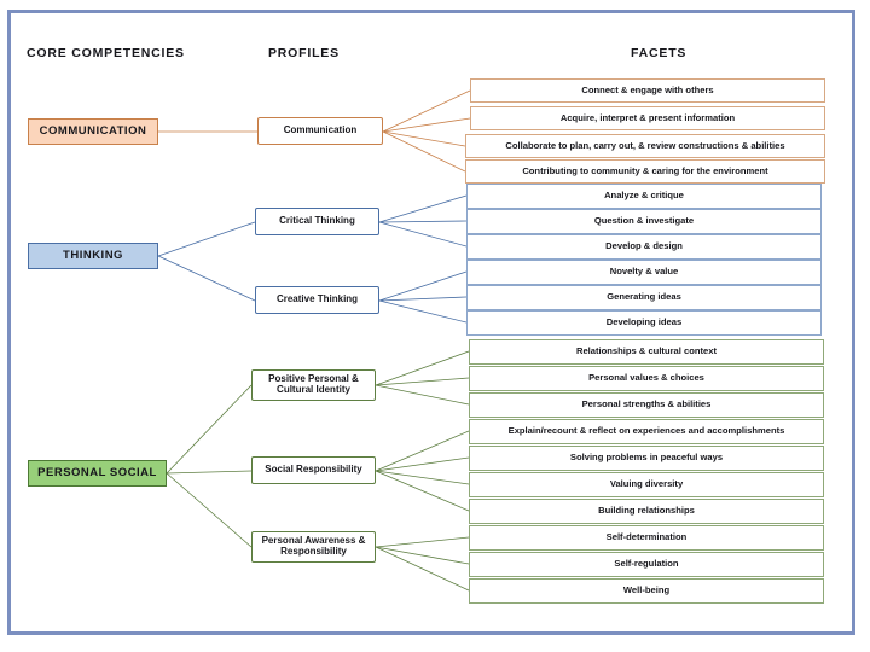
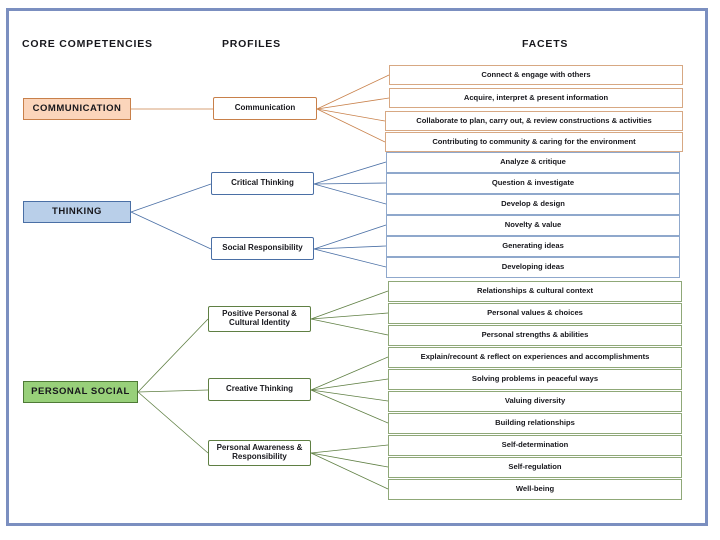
  CORE COMPETENCIES
  PROFILES
  FACETS
  COMMUNICATION
  THINKING
  PERSONAL SOCIAL
  Communication
  Critical Thinking
- Creative Thinking
+ Social Responsibility
  Positive Personal &
  Cultural Identity
- Social Responsibility
+ Creative Thinking
  Personal Awareness &
  Responsibility
  Connect & engage with others
  Acquire, interpret & present information
- Collaborate to plan, carry out, & review constructions & abilities
+ Collaborate to plan, carry out, & review constructions & activities
  Contributing to community & caring for the environment
  Analyze & critique
  Question & investigate
  Develop & design
  Novelty & value
  Generating ideas
  Developing ideas
  Relationships & cultural context
  Personal values & choices
  Personal strengths & abilities
  Explain/recount & reflect on experiences and accomplishments
  Solving problems in peaceful ways
  Valuing diversity
  Building relationships
  Self-determination
  Self-regulation
  Well-being
